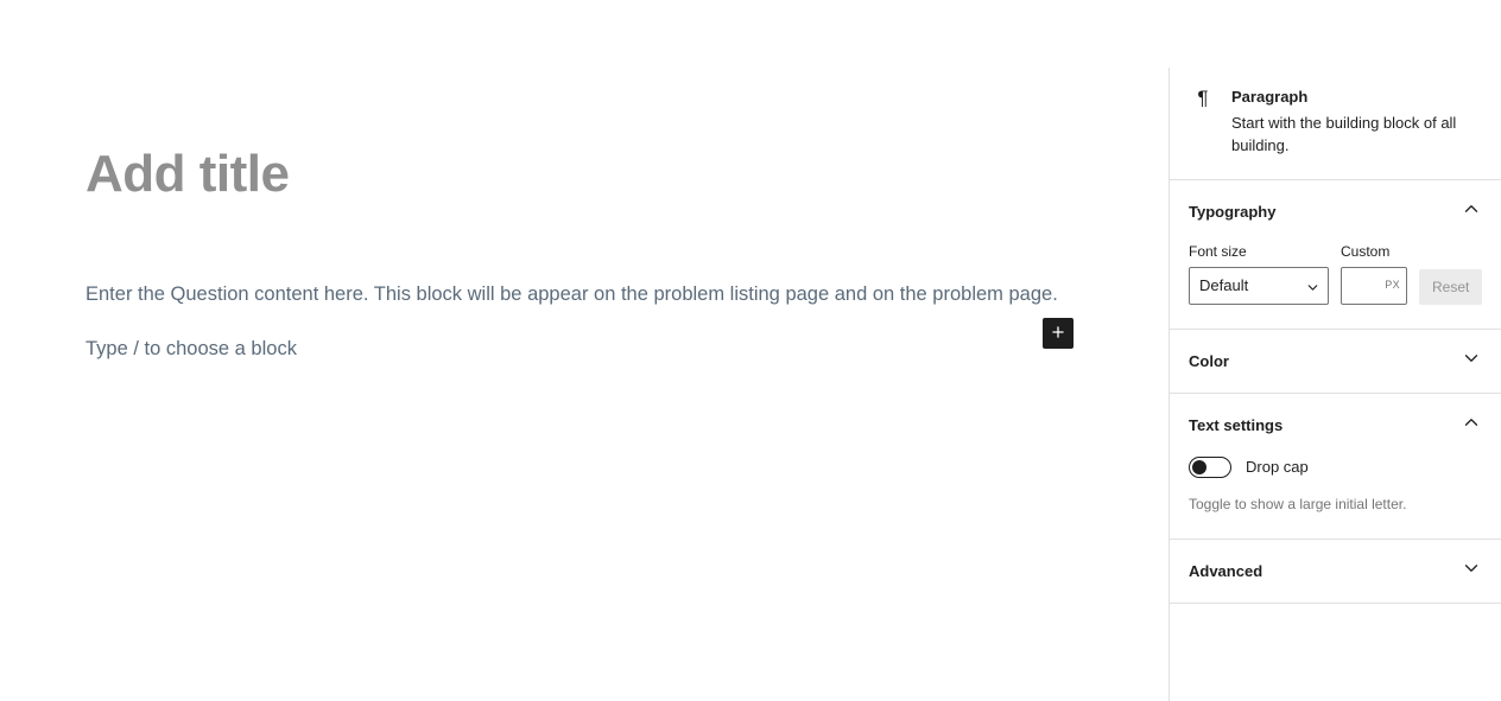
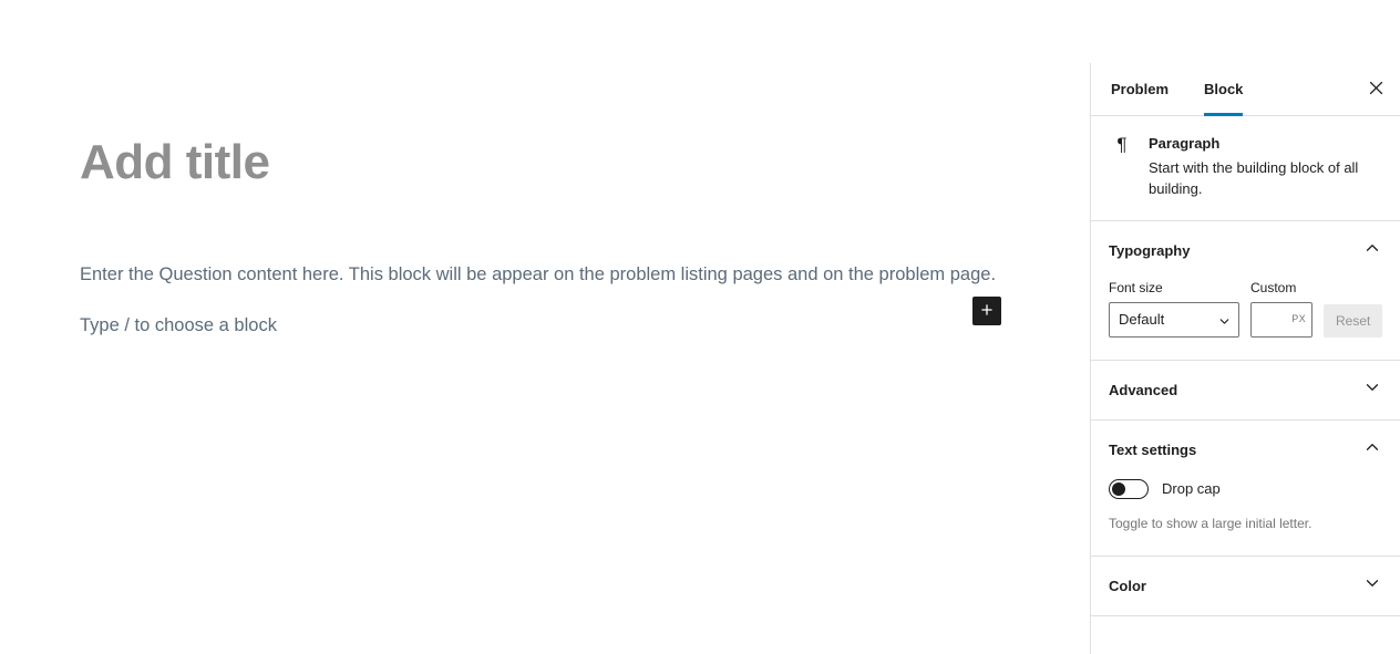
  Add title
- Enter the Question content here. This block will be appear on the problem listing page and on the problem page.
+ Enter the Question content here. This block will be appear on the problem listing pages and on the problem page.
  Type / to choose a block
+ Problem
+ Block
  ¶
  Paragraph
  Start with the building block of all building.
  Typography
  Font size
  Default
  Custom
  PX
  Reset
- Color
+ Advanced
  Text settings
  Drop cap
  Toggle to show a large initial letter.
- Advanced
+ Color
